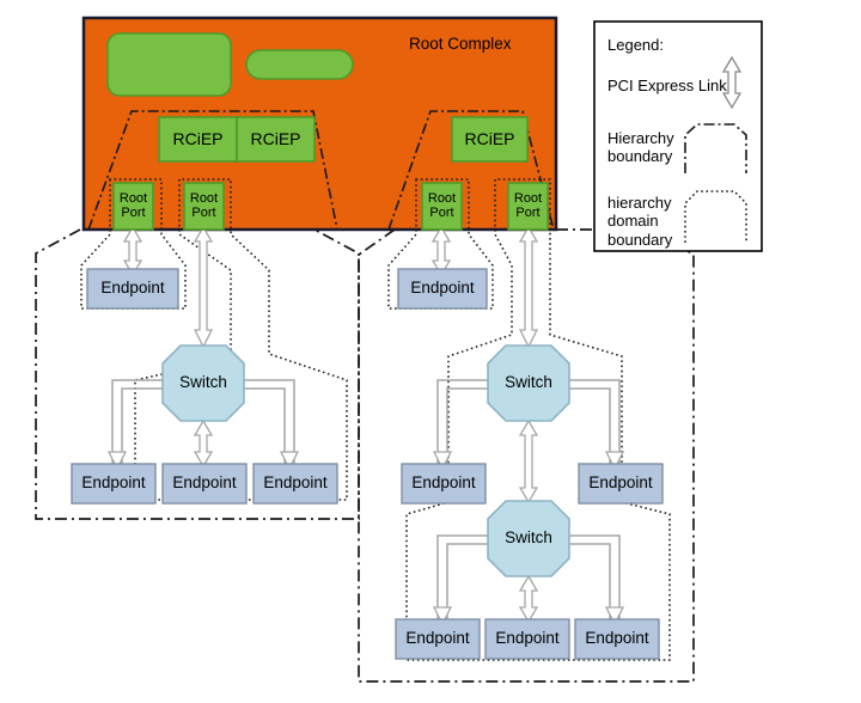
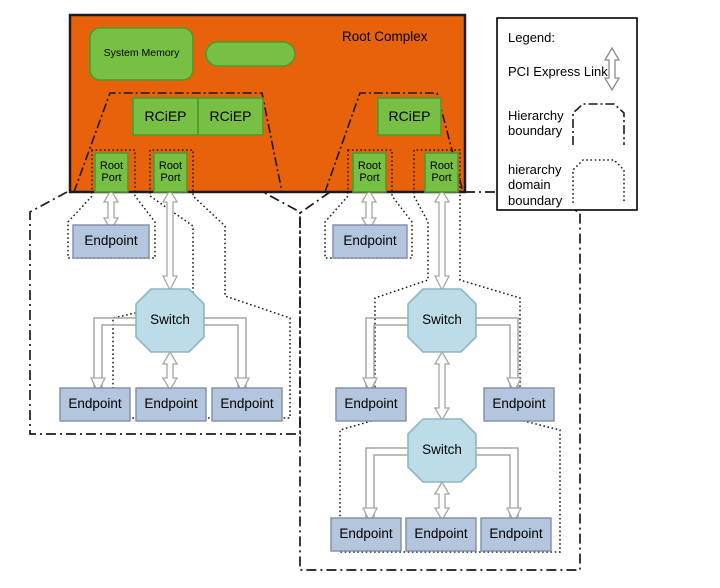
  Root Complex
+ System Memory
  RCiEP
  RCiEP
  RCiEP
  Root
  Port
  Root
  Port
  Root
  Port
  Root
  Port
  Switch
  Switch
  Switch
  Endpoint
  Endpoint
  Endpoint
  Endpoint
  Endpoint
  Endpoint
  Endpoint
  Endpoint
  Endpoint
  Endpoint
  Legend:
  PCI Express Link
  Hierarchy
  boundary
  hierarchy
  domain
  boundary
